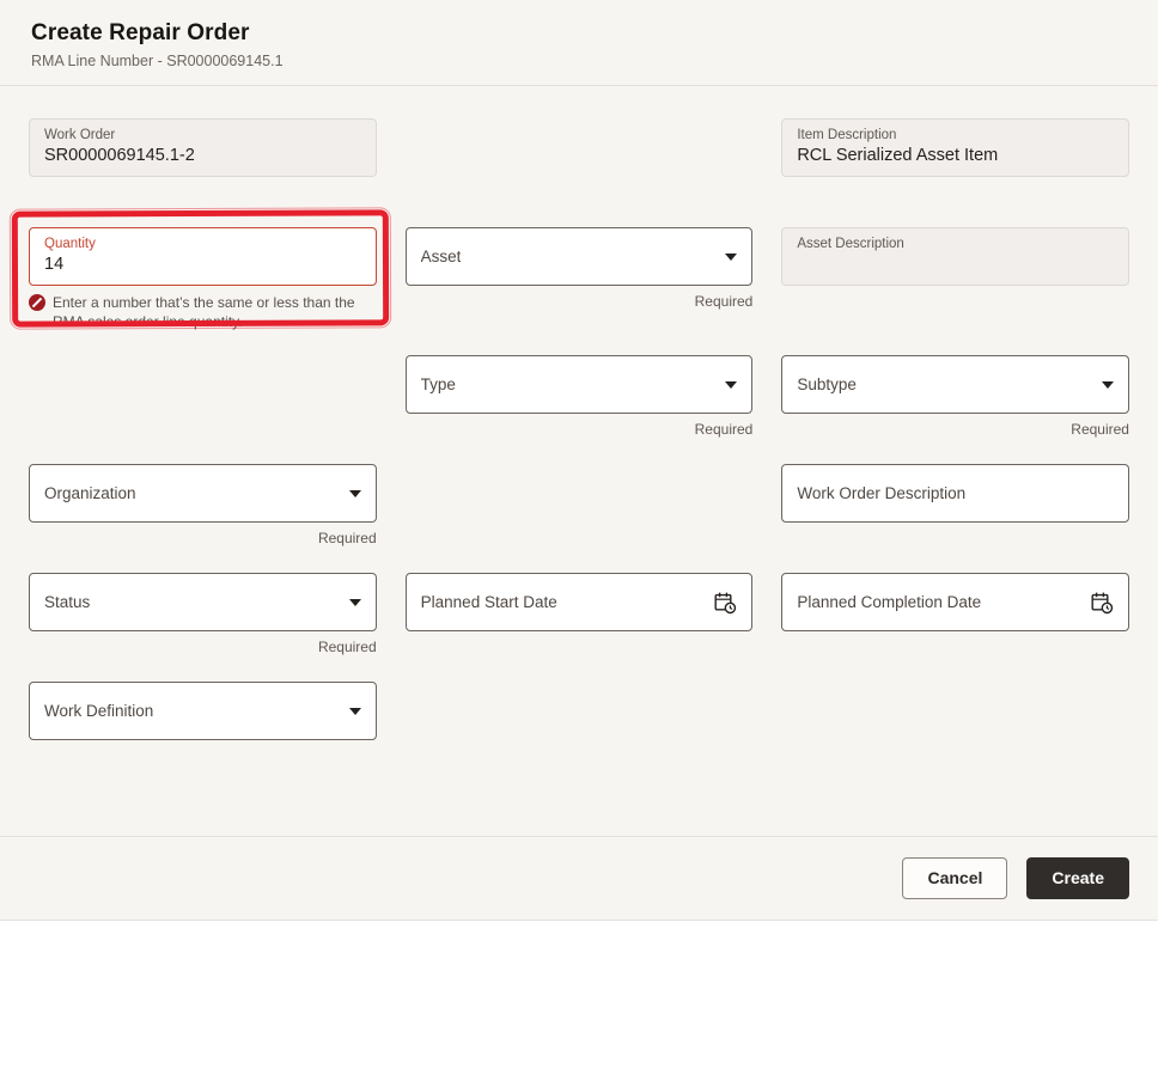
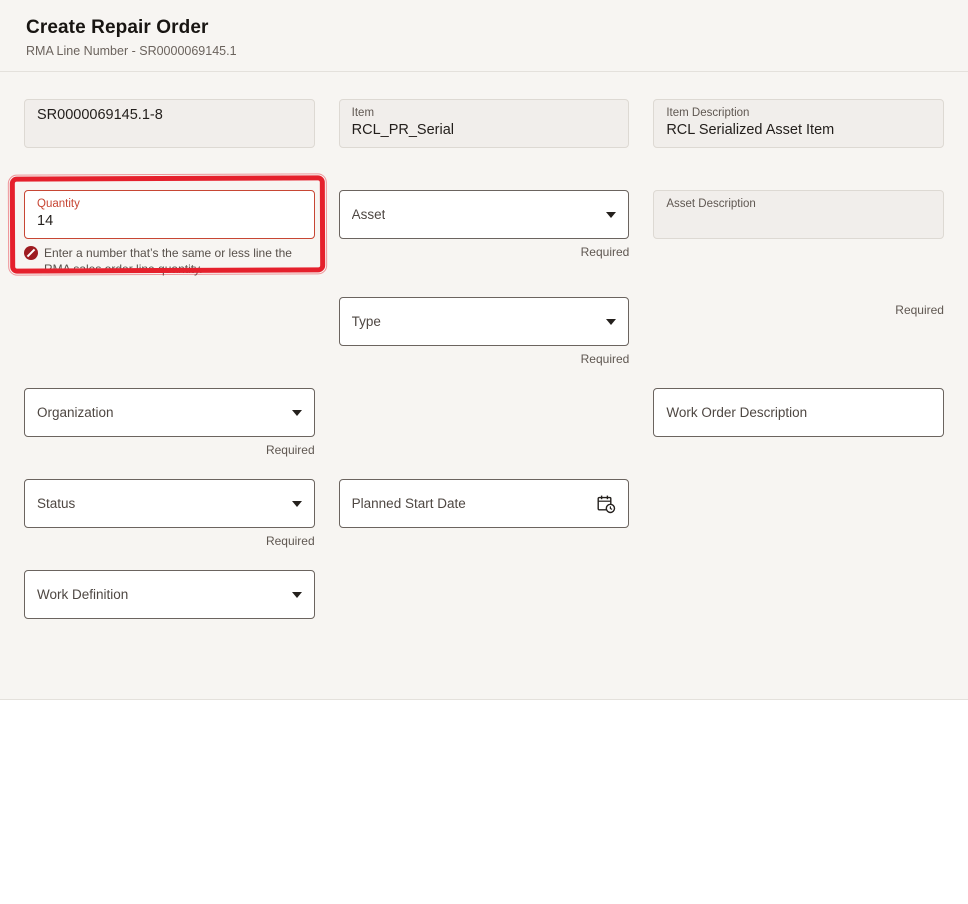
  Create Repair Order
  RMA Line Number - SR0000069145.1
- Work Order
- SR0000069145.1-2
+ SR0000069145.1-8
+ Item
+ RCL_PR_Serial
  Item Description
  RCL Serialized Asset Item
  Quantity
  14
- Enter a number that’s the same or less than the RMA sales order line quantity.
+ Enter a number that’s the same or less line the RMA sales order line quantity.
  Asset
  Required
  Asset Description
  Type
  Required
- Subtype
  Required
  Organization
  Required
  Work Order Description
  Status
  Required
  Planned Start Date
- Planned Completion Date
  Work Definition
- Cancel
- Create
